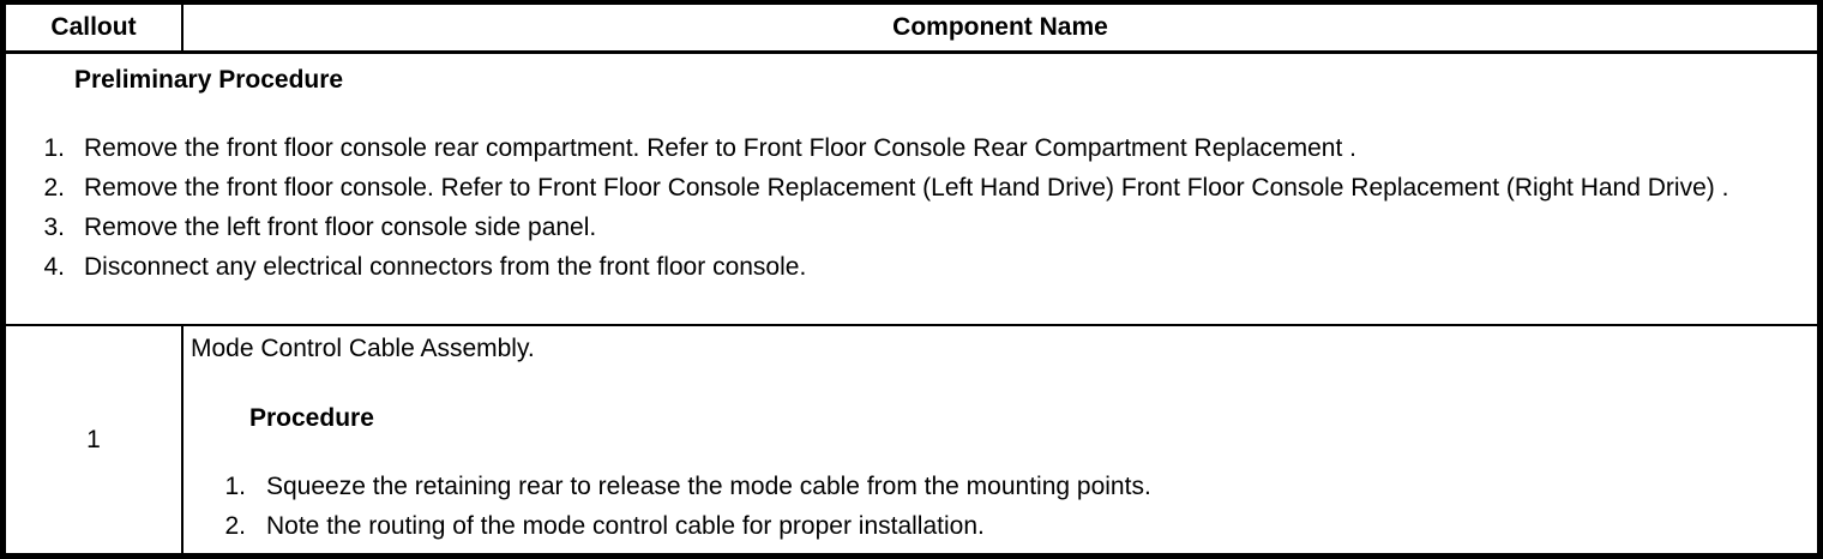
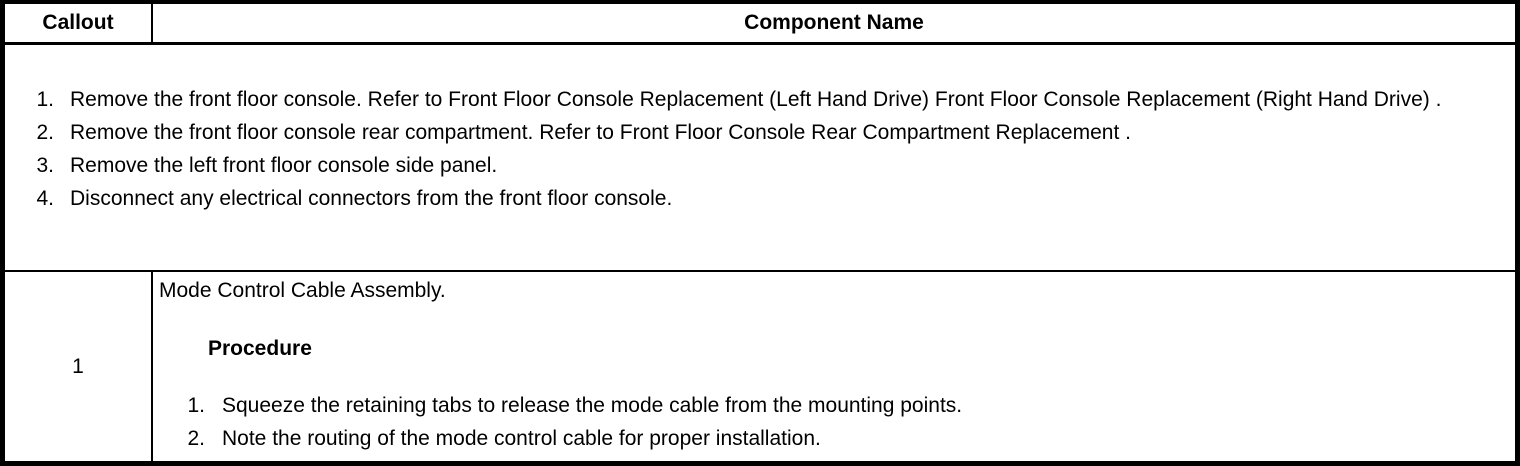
  Callout
  Component Name
- Preliminary Procedure
  1.
- Remove the front floor console rear compartment. Refer to Front Floor Console Rear Compartment Replacement .
+ Remove the front floor console. Refer to Front Floor Console Replacement (Left Hand Drive) Front Floor Console Replacement (Right Hand Drive) .
  2.
- Remove the front floor console. Refer to Front Floor Console Replacement (Left Hand Drive) Front Floor Console Replacement (Right Hand Drive) .
+ Remove the front floor console rear compartment. Refer to Front Floor Console Rear Compartment Replacement .
  3.
  Remove the left front floor console side panel.
  4.
  Disconnect any electrical connectors from the front floor console.
  1
  Mode Control Cable Assembly.
  Procedure
  1.
- Squeeze the retaining rear to release the mode cable from the mounting points.
+ Squeeze the retaining tabs to release the mode cable from the mounting points.
  2.
  Note the routing of the mode control cable for proper installation.
